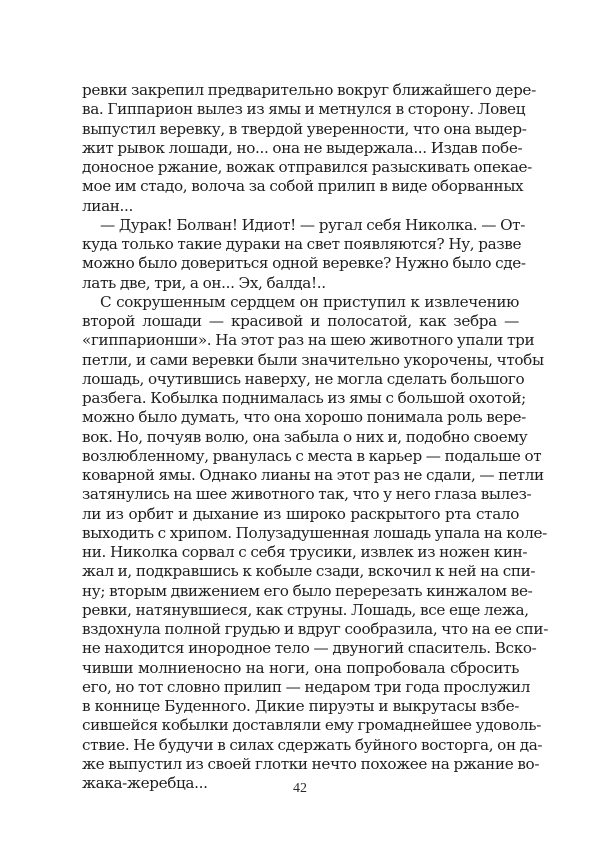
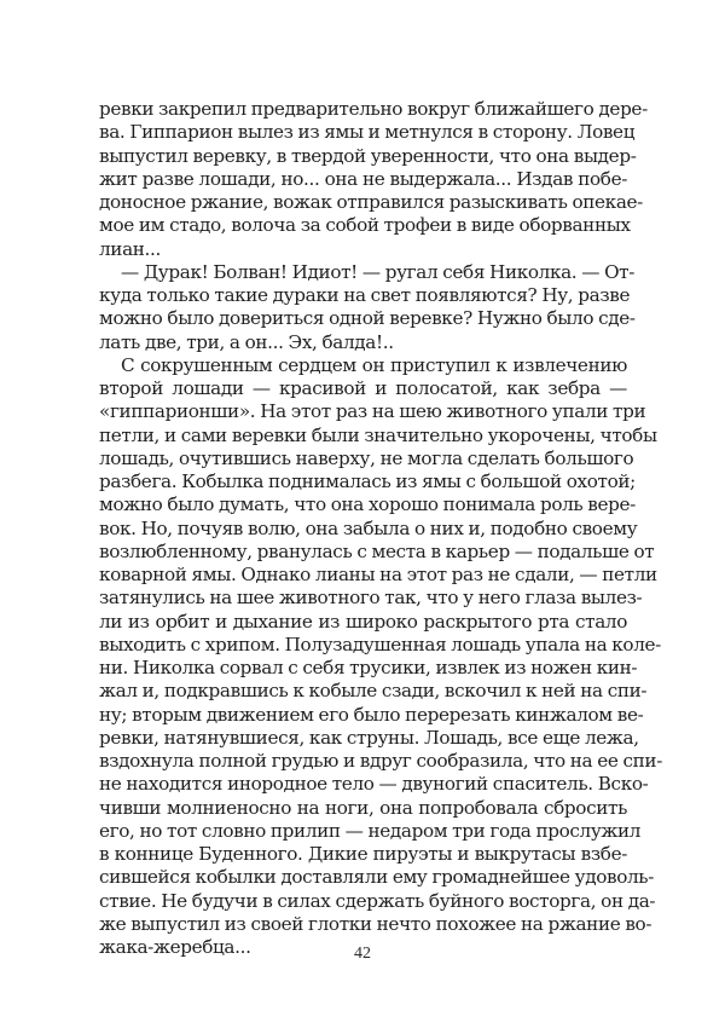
  ревки закрепил предварительно вокруг ближайшего дере-
  ва. Гиппарион вылез из ямы и метнулся в сторону. Ловец
  выпустил веревку, в твердой уверенности, что она выдер-
- жит рывок лошади, но... она не выдержала... Издав побе-
+ жит разве лошади, но... она не выдержала... Издав побе-
  доносное ржание, вожак отправился разыскивать опекае-
- мое им стадо, волоча за собой прилип в виде оборванных
+ мое им стадо, волоча за собой трофеи в виде оборванных
  лиан...
  — Дурак! Болван! Идиот! — ругал себя Николка. — От-
  куда только такие дураки на свет появляются? Ну, разве
  можно было довериться одной веревке? Нужно было сде-
  лать две, три, а он... Эх, балда!..
  С сокрушенным сердцем он приступил к извлечению
  второй лошади — красивой и полосатой, как зебра —
  «гиппарионши». На этот раз на шею животного упали три
  петли, и сами веревки были значительно укорочены, чтобы
  лошадь, очутившись наверху, не могла сделать большого
  разбега. Кобылка поднималась из ямы с большой охотой;
  можно было думать, что она хорошо понимала роль вере-
  вок. Но, почуяв волю, она забыла о них и, подобно своему
  возлюбленному, рванулась с места в карьер — подальше от
  коварной ямы. Однако лианы на этот раз не сдали, — петли
  затянулись на шее животного так, что у него глаза вылез-
  ли из орбит и дыхание из широко раскрытого рта стало
  выходить с хрипом. Полузадушенная лошадь упала на коле-
  ни. Николка сорвал с себя трусики, извлек из ножен кин-
  жал и, подкравшись к кобыле сзади, вскочил к ней на спи-
  ну; вторым движением его было перерезать кинжалом ве-
  ревки, натянувшиеся, как струны. Лошадь, все еще лежа,
  вздохнула полной грудью и вдруг сообразила, что на ее спи-
  не находится инородное тело — двуногий спаситель. Вско-
  чивши молниеносно на ноги, она попробовала сбросить
  его, но тот словно прилип — недаром три года прослужил
  в коннице Буденного. Дикие пируэты и выкрутасы взбе-
  сившейся кобылки доставляли ему громаднейшее удоволь-
  ствие. Не будучи в силах сдержать буйного восторга, он да-
  же выпустил из своей глотки нечто похожее на ржание во-
  жака-жеребца...
  42
